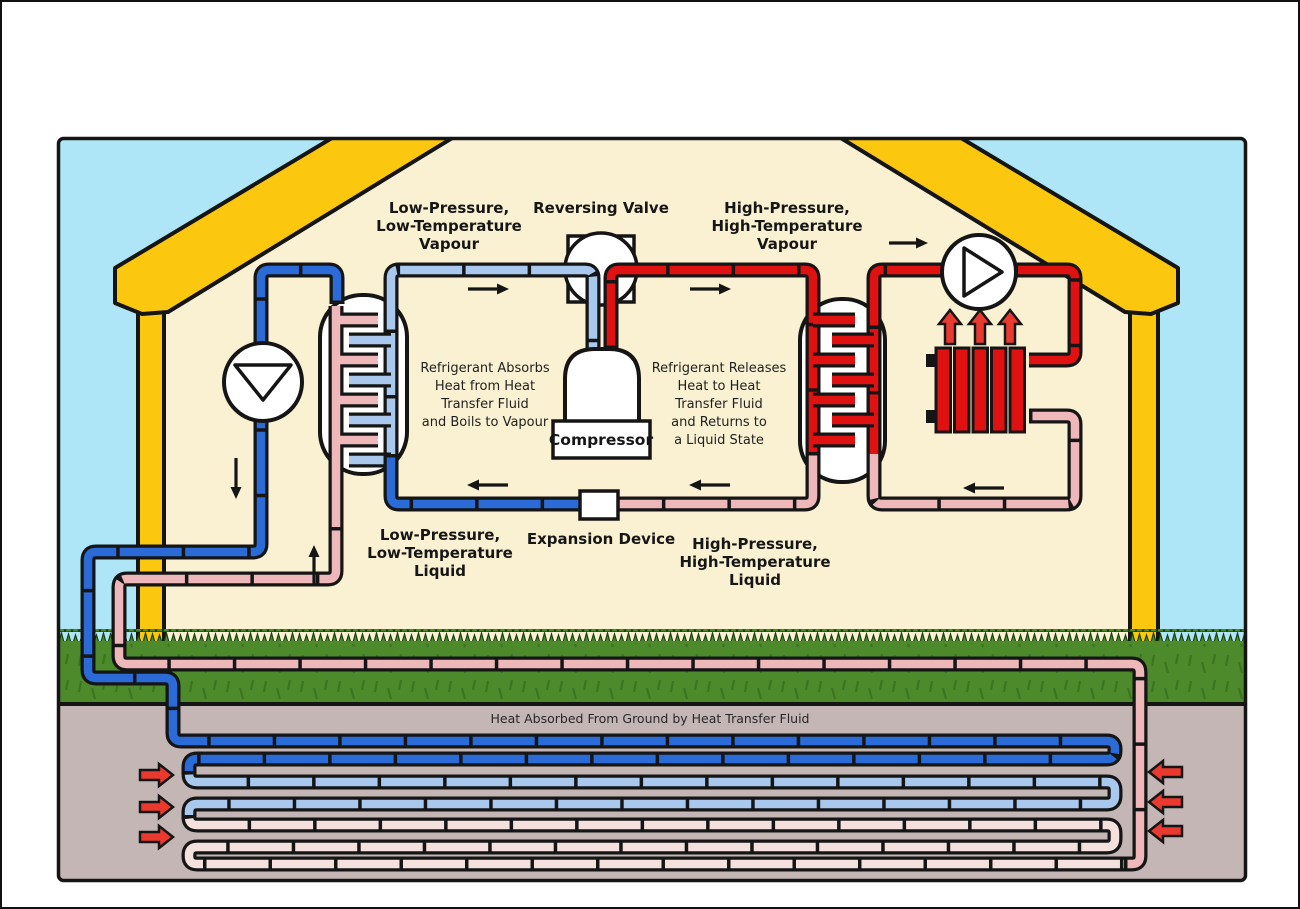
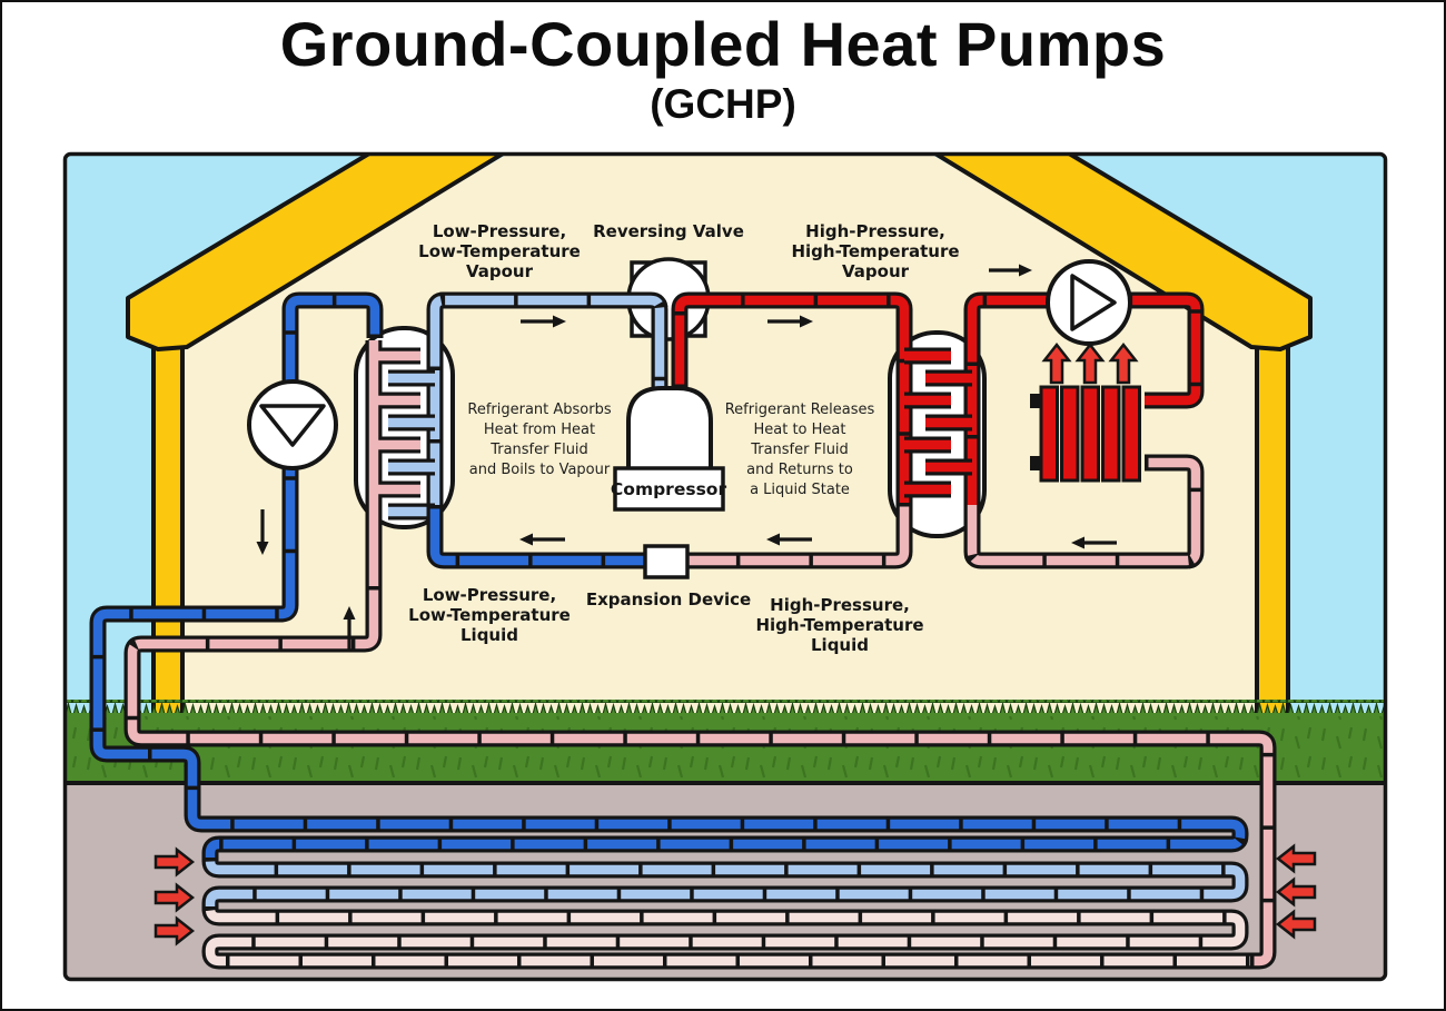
+ Ground-Coupled Heat Pumps
+ (GCHP)
  Low-Pressure,
  Low-Temperature
  Vapour
  Reversing Valve
  High-Pressure,
  High-Temperature
  Vapour
  Refrigerant Absorbs
  Heat from Heat
  Transfer Fluid
  and Boils to Vapour
  Refrigerant Releases
  Heat to Heat
  Transfer Fluid
  and Returns to
  a Liquid State
  Compressor
  Expansion Device
  Low-Pressure,
  Low-Temperature
  Liquid
  High-Pressure,
  High-Temperature
  Liquid
- Heat Absorbed From Ground by Heat Transfer Fluid
